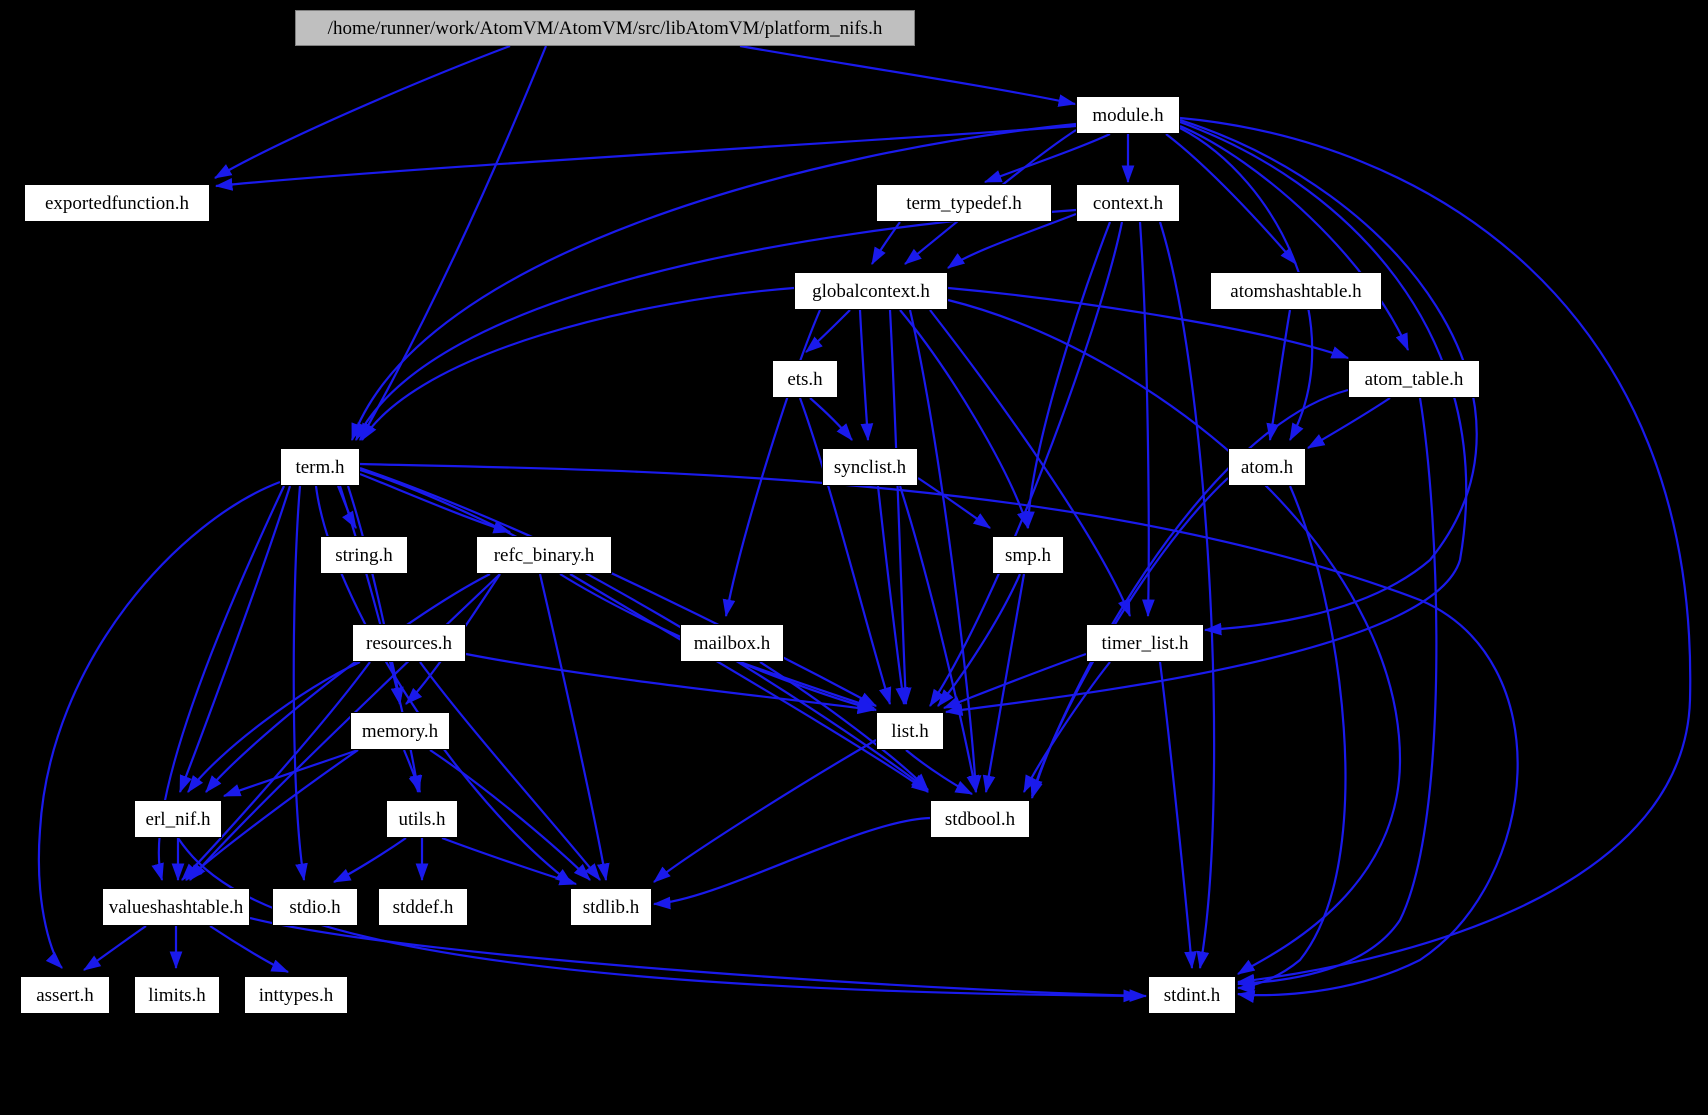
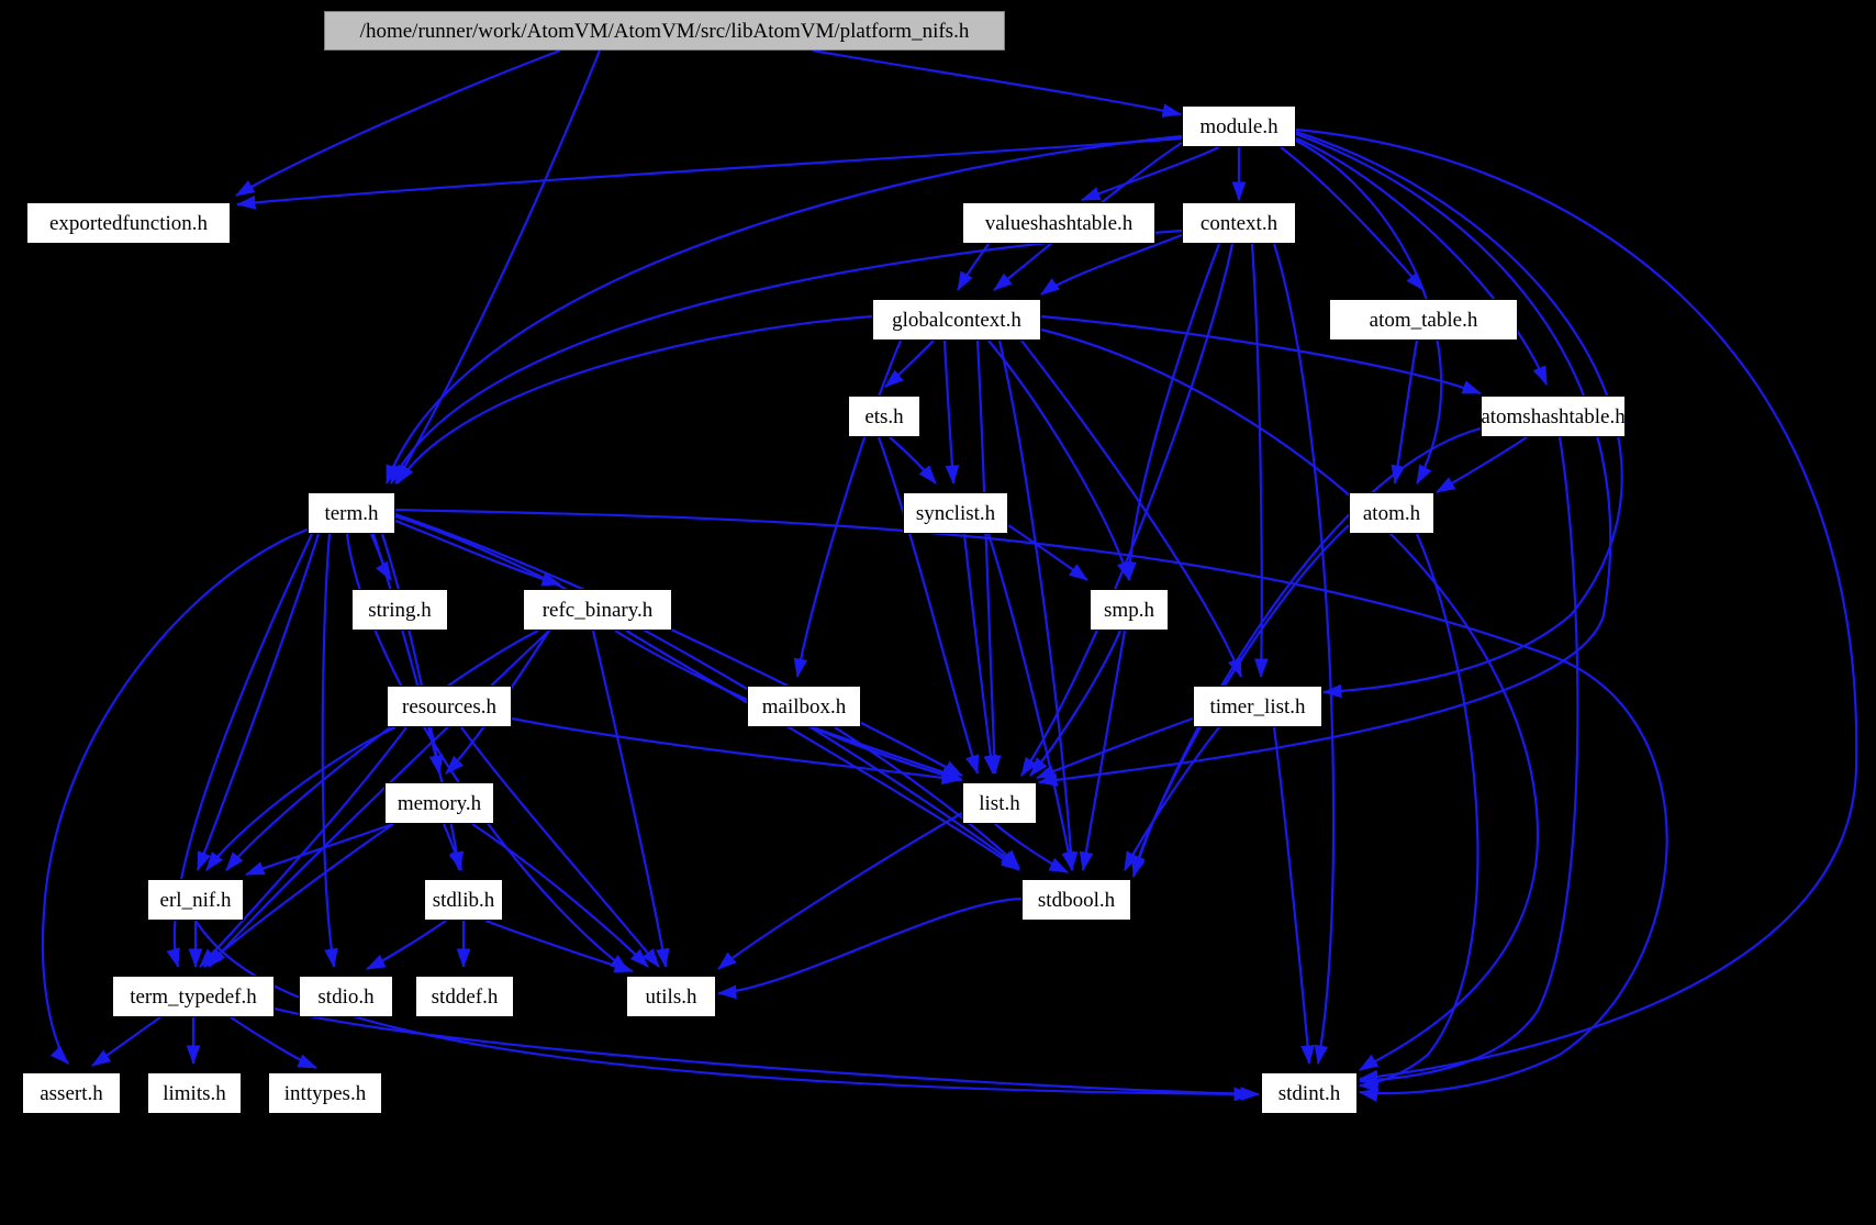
  /home/runner/work/AtomVM/AtomVM/src/libAtomVM/platform_nifs.h
  module.h
  exportedfunction.h
- term_typedef.h
+ valueshashtable.h
  context.h
  globalcontext.h
- atomshashtable.h
+ atom_table.h
  ets.h
- atom_table.h
+ atomshashtable.h
  term.h
  synclist.h
  atom.h
  string.h
  refc_binary.h
  smp.h
  resources.h
  mailbox.h
  timer_list.h
  memory.h
  list.h
  erl_nif.h
- utils.h
+ stdlib.h
  stdbool.h
- valueshashtable.h
+ term_typedef.h
  stdio.h
  stddef.h
- stdlib.h
+ utils.h
  stdint.h
  assert.h
  limits.h
  inttypes.h
